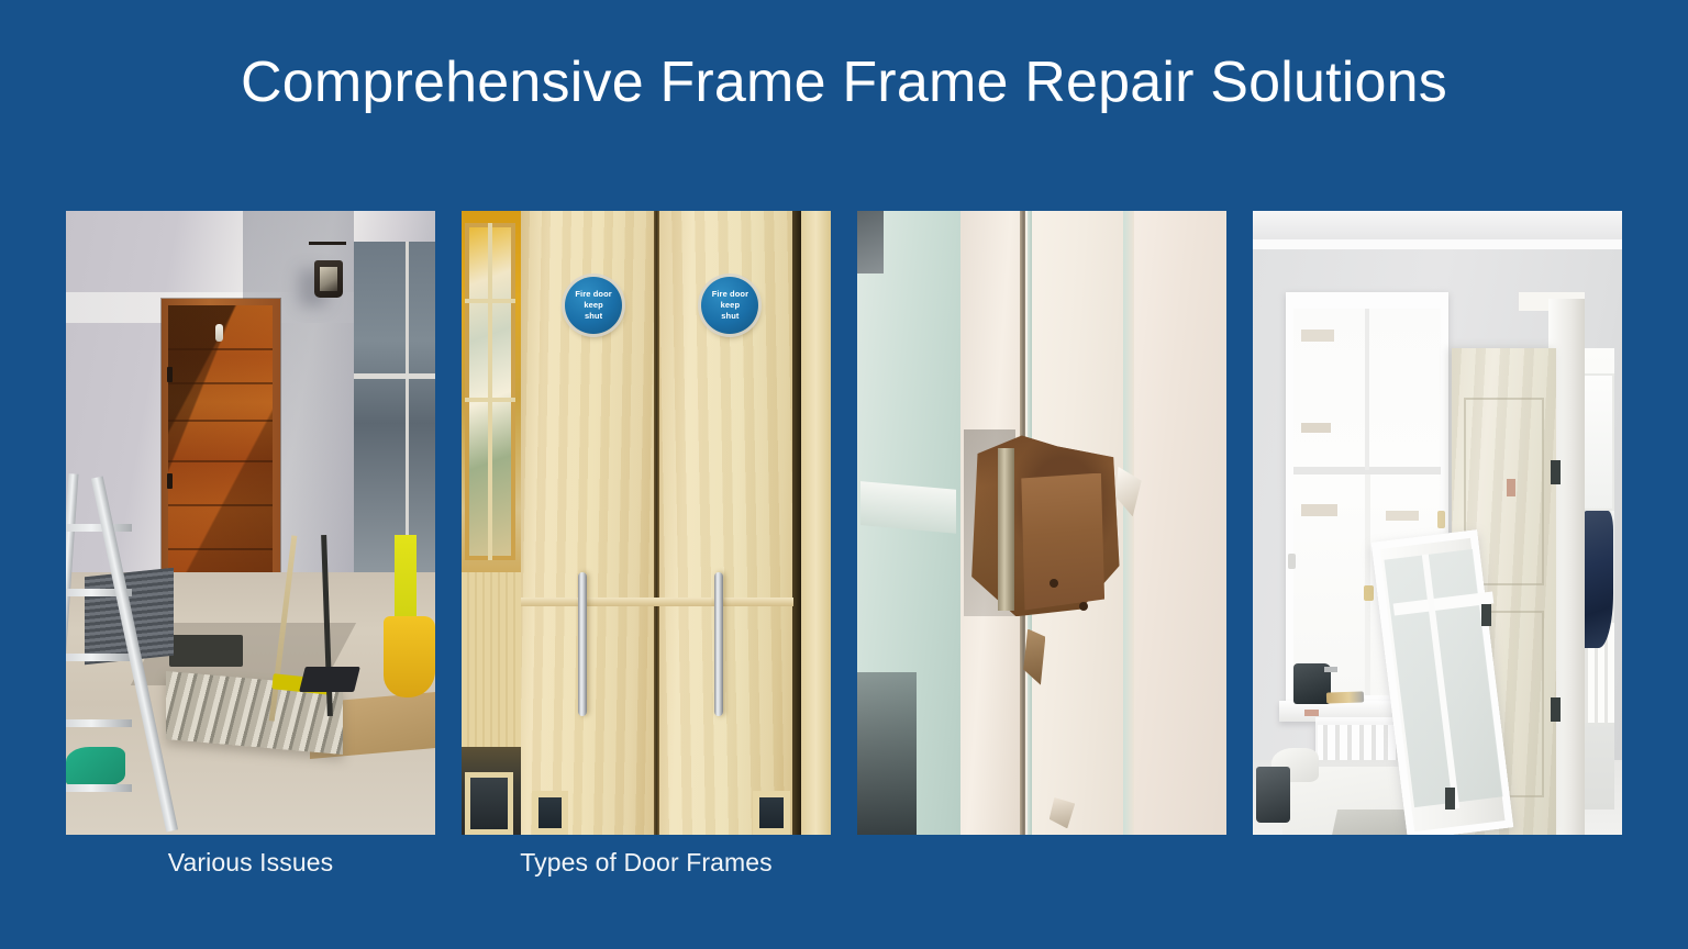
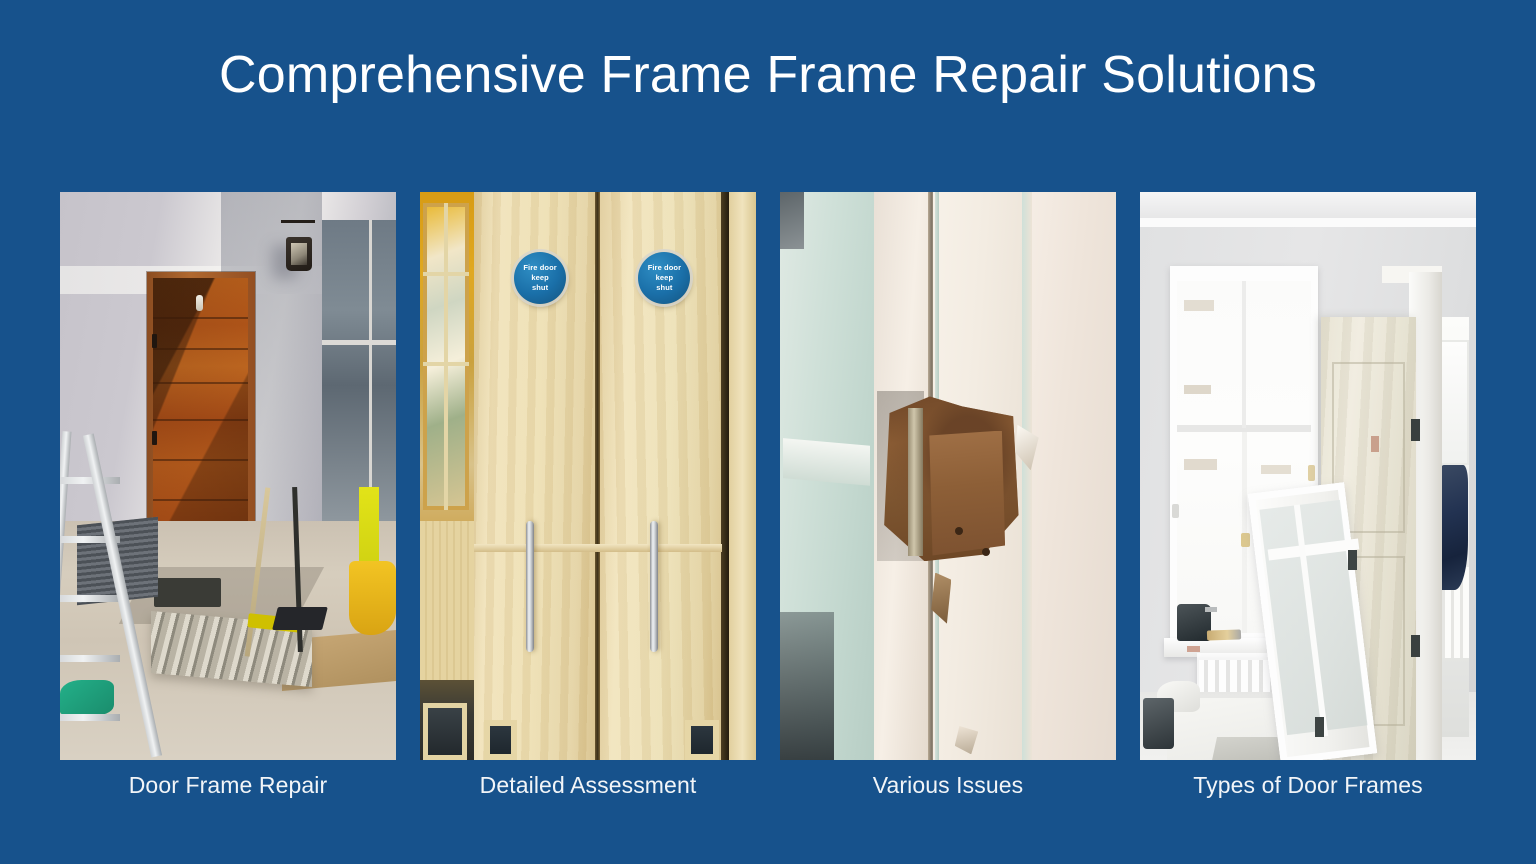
  Comprehensive Frame Frame Repair Solutions
  Fire door
  keep
  shut
  Fire door
  keep
  shut
+ Door Frame Repair
+ Detailed Assessment
  Various Issues
  Types of Door Frames
